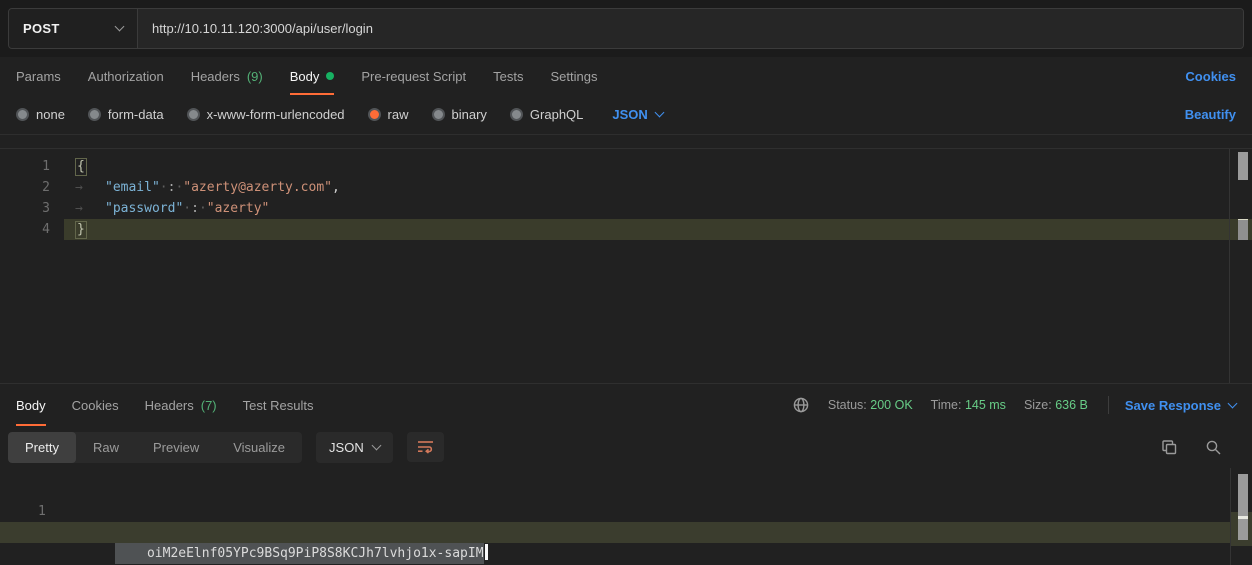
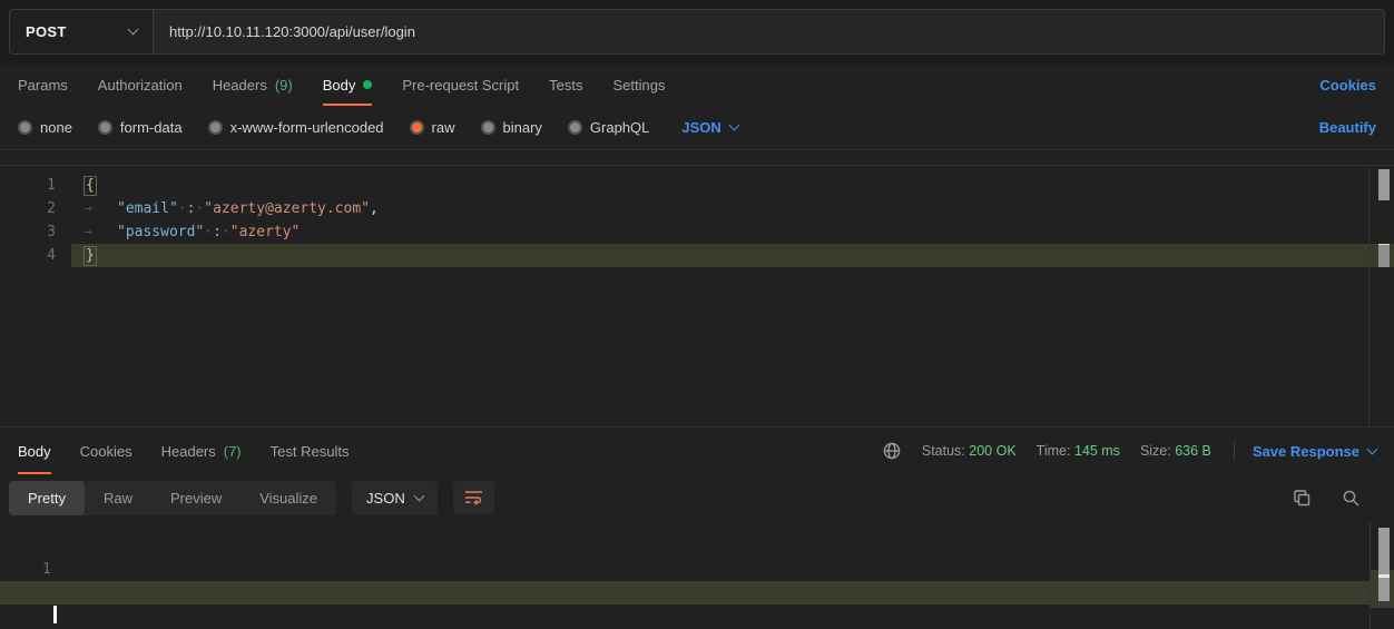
  POST
  http://10.10.11.120:3000/api/user/login
  Params
  Authorization
  Headers
  (9)
  Body
  Pre-request Script
  Tests
  Settings
  Cookies
  none
  form-data
  x-www-form-urlencoded
  raw
  binary
  GraphQL
  JSON
  Beautify
  1
  {
  2
  → "email"·:·"azerty@azerty.com",
  3
  → "password"·:·"azerty"
  4
  }
  Body
  Cookies
  Headers
  (7)
  Test Results
  Status: 200 OK
  Time: 145 ms
  Size: 636 B
  Save Response
  Pretty
  Raw
  Preview
  Visualize
  JSON
  1
- oiM2eElnf05YPc9BSq9PiP8S8KCJh7lvhjo1x-sapIM
